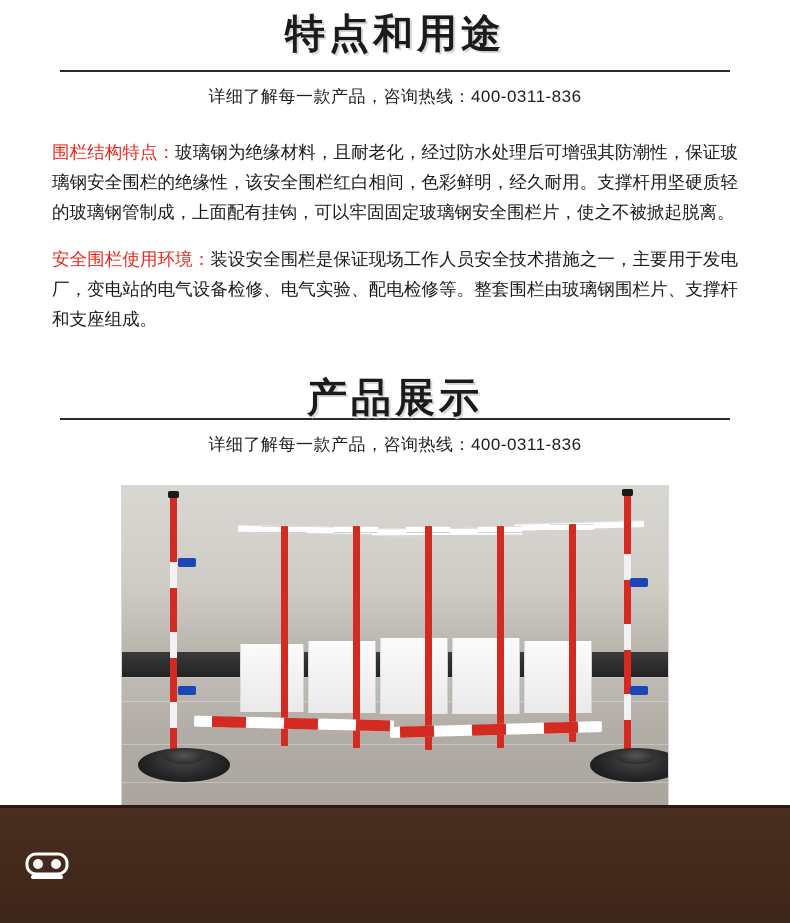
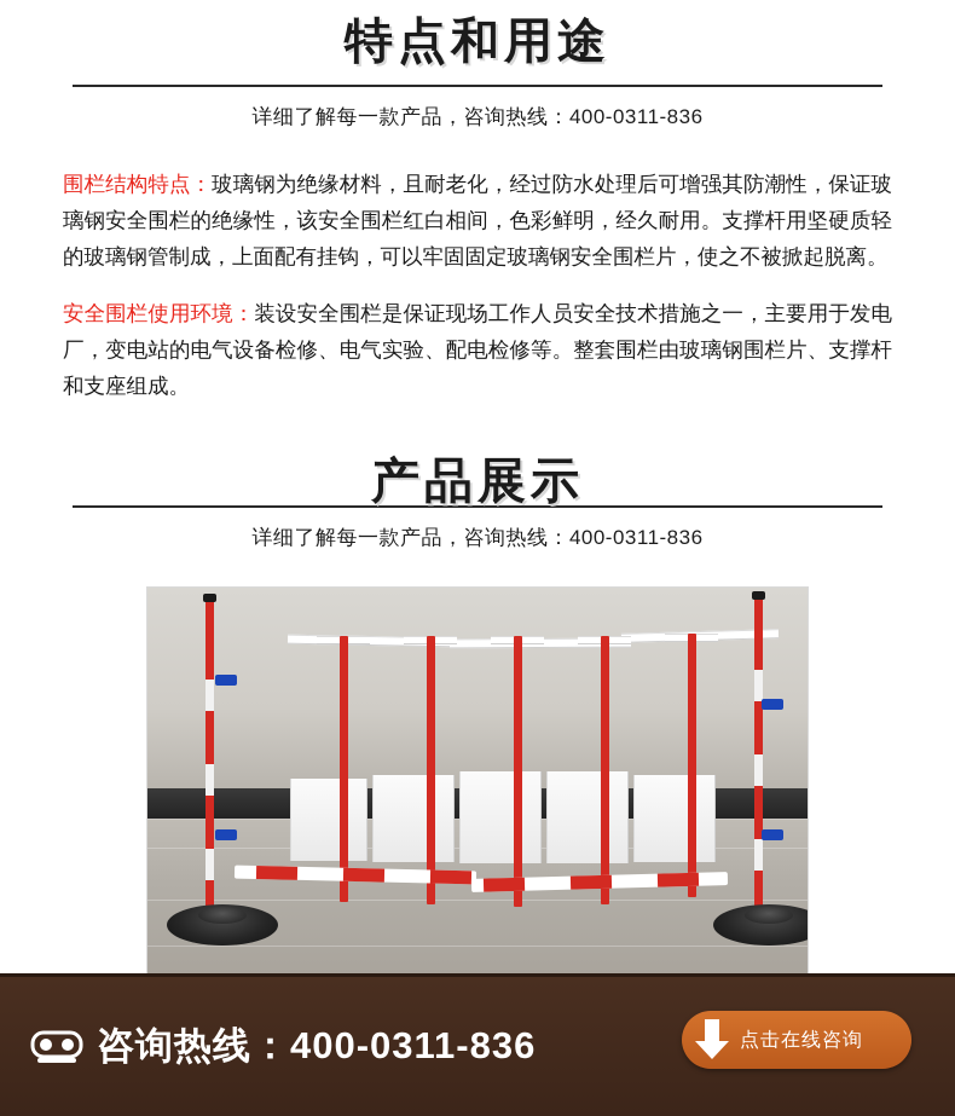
  特点和用途
  详细了解每一款产品，咨询热线：400-0311-836
  围栏结构特点：玻璃钢为绝缘材料，且耐老化，经过防水处理后可增强其防潮性，保证玻璃钢安全围栏的绝缘性，该安全围栏红白相间，色彩鲜明，经久耐用。支撑杆用坚硬质轻的玻璃钢管制成，上面配有挂钩，可以牢固固定玻璃钢安全围栏片，使之不被掀起脱离。
  安全围栏使用环境：装设安全围栏是保证现场工作人员安全技术措施之一，主要用于发电厂，变电站的电气设备检修、电气实验、配电检修等。整套围栏由玻璃钢围栏片、支撑杆和支座组成。
  产品展示
  详细了解每一款产品，咨询热线：400-0311-836
+ 咨询热线：400-0311-836
+ 点击在线咨询
